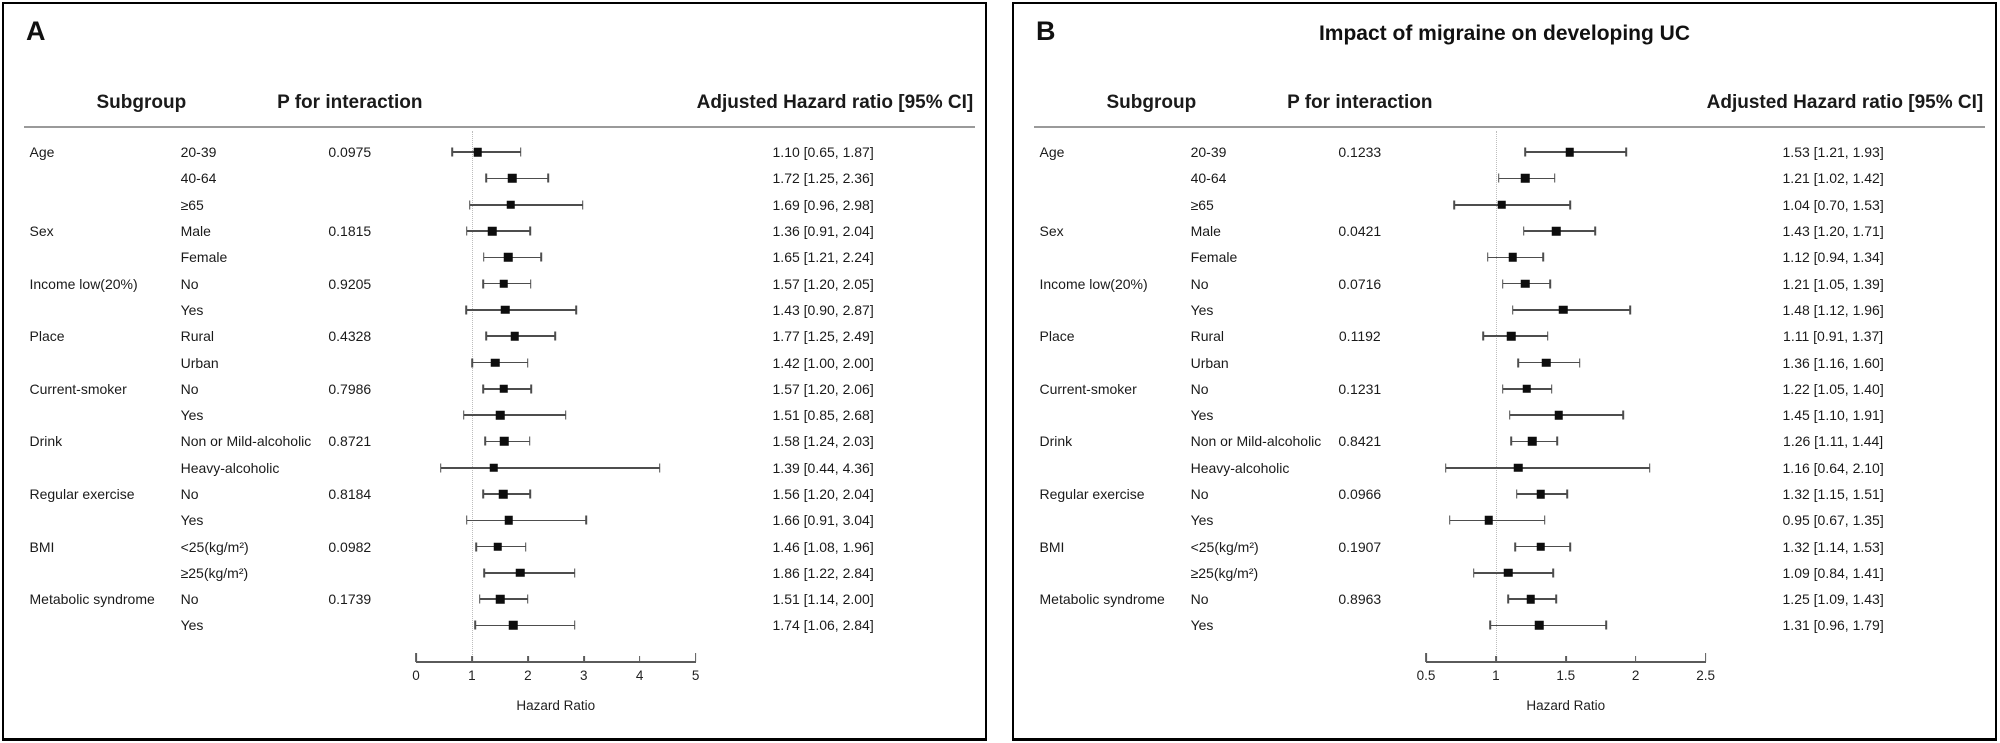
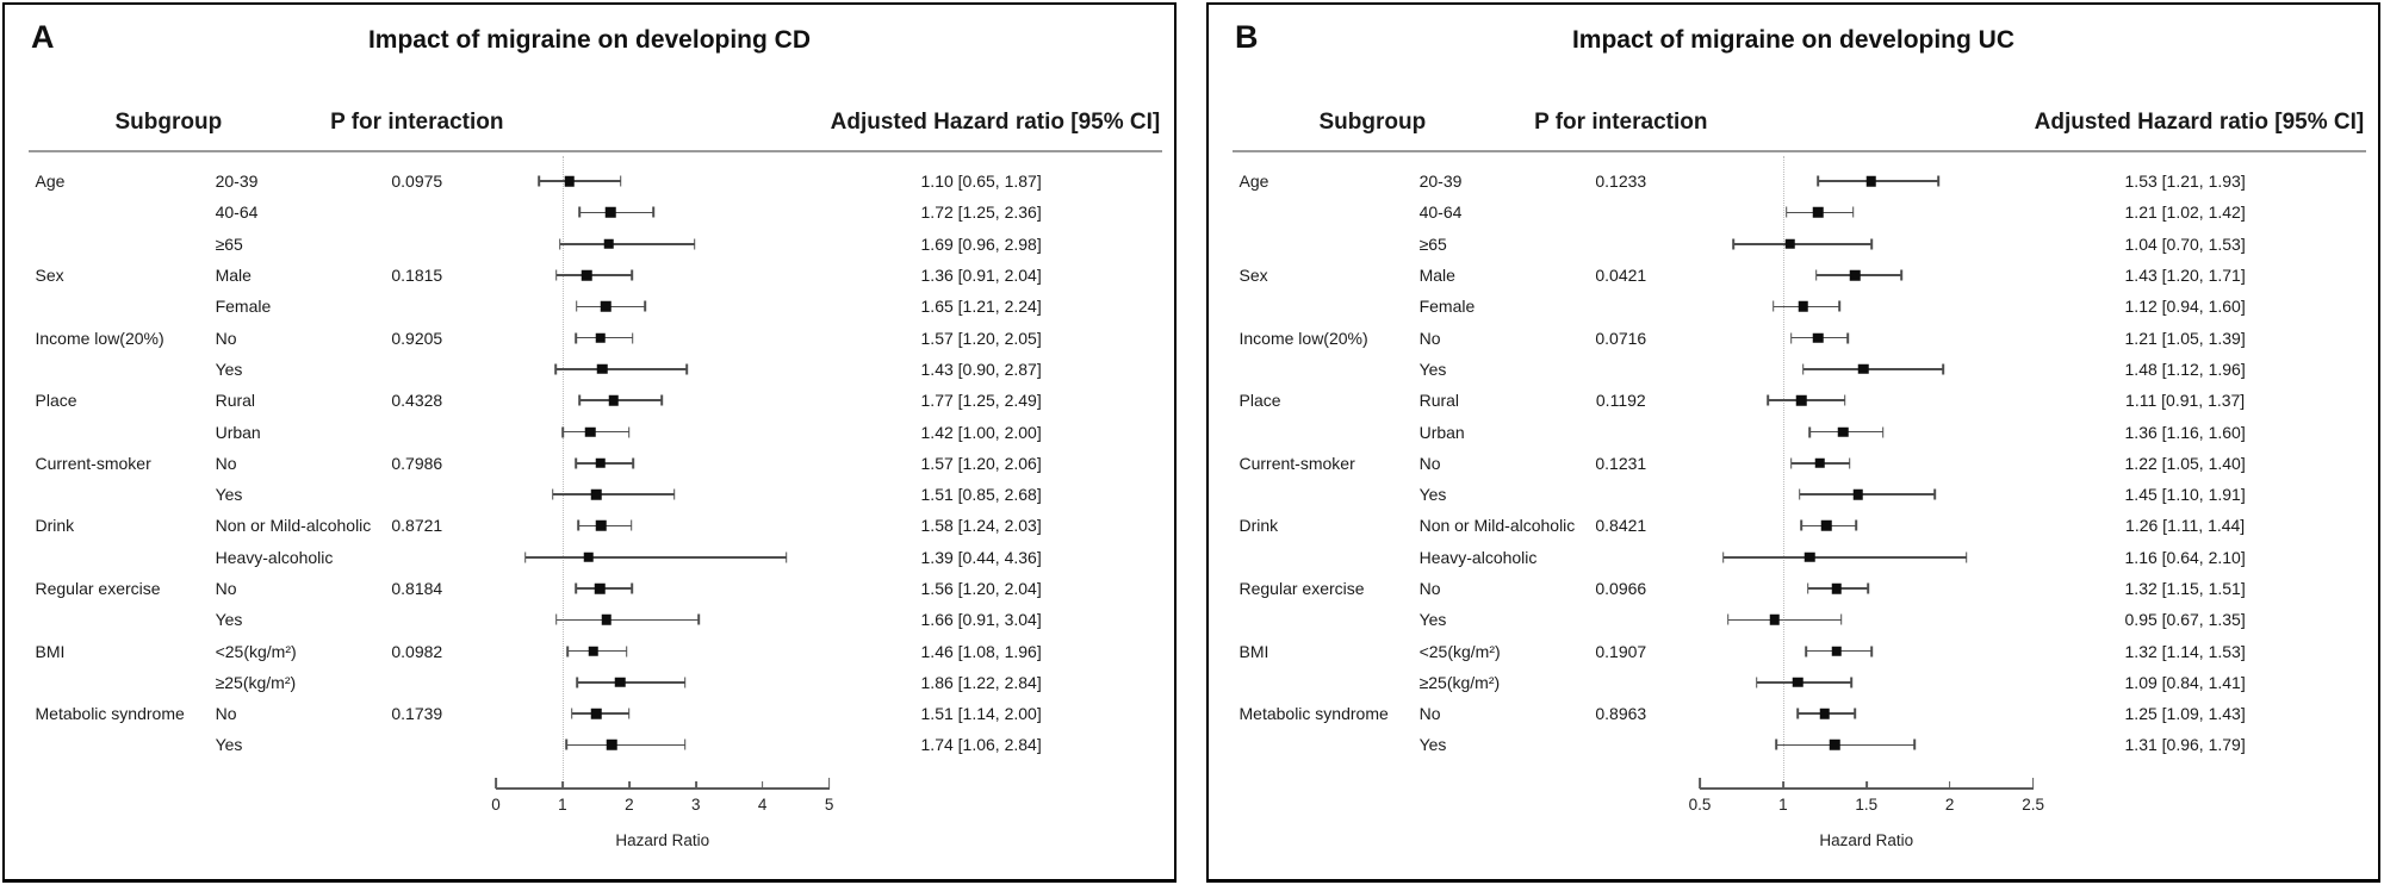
  A
+ Impact of migraine on developing CD
  Subgroup
  P for interaction
  Adjusted Hazard ratio [95% CI]
  Age
  20-39
  0.0975
  1.10 [0.65, 1.87]
  40-64
  1.72 [1.25, 2.36]
  ≥65
  1.69 [0.96, 2.98]
  Sex
  Male
  0.1815
  1.36 [0.91, 2.04]
  Female
  1.65 [1.21, 2.24]
  Income low(20%)
  No
  0.9205
  1.57 [1.20, 2.05]
  Yes
  1.43 [0.90, 2.87]
  Place
  Rural
  0.4328
  1.77 [1.25, 2.49]
  Urban
  1.42 [1.00, 2.00]
  Current-smoker
  No
  0.7986
  1.57 [1.20, 2.06]
  Yes
  1.51 [0.85, 2.68]
  Drink
  Non or Mild-alcoholic
  0.8721
  1.58 [1.24, 2.03]
  Heavy-alcoholic
  1.39 [0.44, 4.36]
  Regular exercise
  No
  0.8184
  1.56 [1.20, 2.04]
  Yes
  1.66 [0.91, 3.04]
  BMI
  <25(kg/m²)
  0.0982
  1.46 [1.08, 1.96]
  ≥25(kg/m²)
  1.86 [1.22, 2.84]
  Metabolic syndrome
  No
  0.1739
  1.51 [1.14, 2.00]
  Yes
  1.74 [1.06, 2.84]
  0
  1
  2
  3
  4
  5
  Hazard Ratio
  B
  Impact of migraine on developing UC
  Subgroup
  P for interaction
  Adjusted Hazard ratio [95% CI]
  Age
  20-39
  0.1233
  1.53 [1.21, 1.93]
  40-64
  1.21 [1.02, 1.42]
  ≥65
  1.04 [0.70, 1.53]
  Sex
  Male
  0.0421
  1.43 [1.20, 1.71]
  Female
- 1.12 [0.94, 1.34]
+ 1.12 [0.94, 1.60]
  Income low(20%)
  No
  0.0716
  1.21 [1.05, 1.39]
  Yes
  1.48 [1.12, 1.96]
  Place
  Rural
  0.1192
  1.11 [0.91, 1.37]
  Urban
  1.36 [1.16, 1.60]
  Current-smoker
  No
  0.1231
  1.22 [1.05, 1.40]
  Yes
  1.45 [1.10, 1.91]
  Drink
  Non or Mild-alcoholic
  0.8421
  1.26 [1.11, 1.44]
  Heavy-alcoholic
  1.16 [0.64, 2.10]
  Regular exercise
  No
  0.0966
  1.32 [1.15, 1.51]
  Yes
  0.95 [0.67, 1.35]
  BMI
  <25(kg/m²)
  0.1907
  1.32 [1.14, 1.53]
  ≥25(kg/m²)
  1.09 [0.84, 1.41]
  Metabolic syndrome
  No
  0.8963
  1.25 [1.09, 1.43]
  Yes
  1.31 [0.96, 1.79]
  0.5
  1
  1.5
  2
  2.5
  Hazard Ratio
